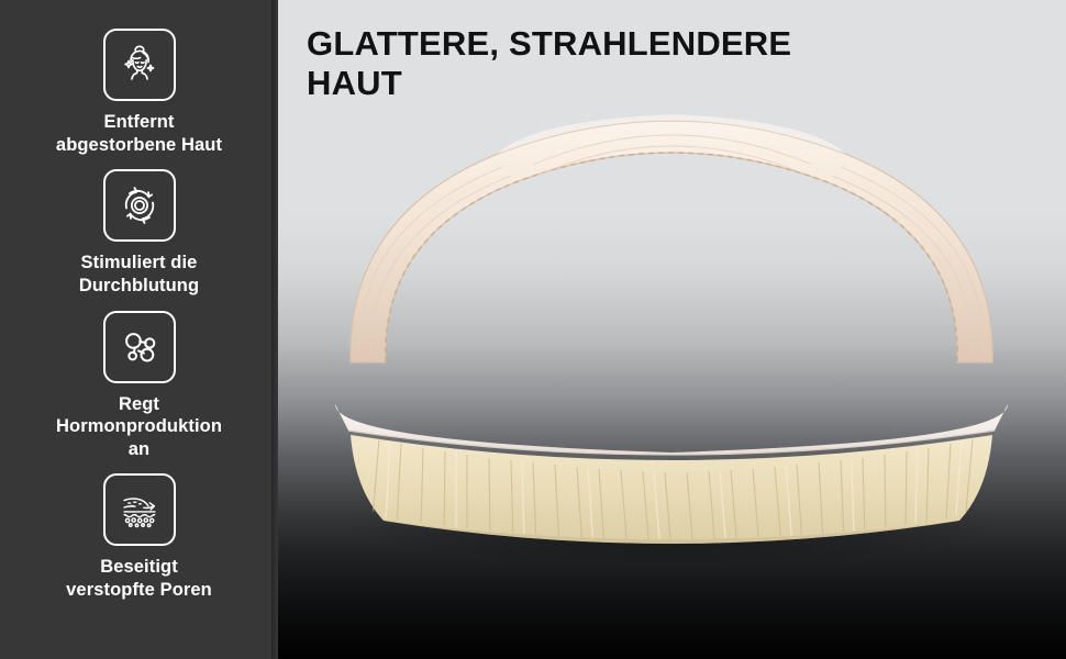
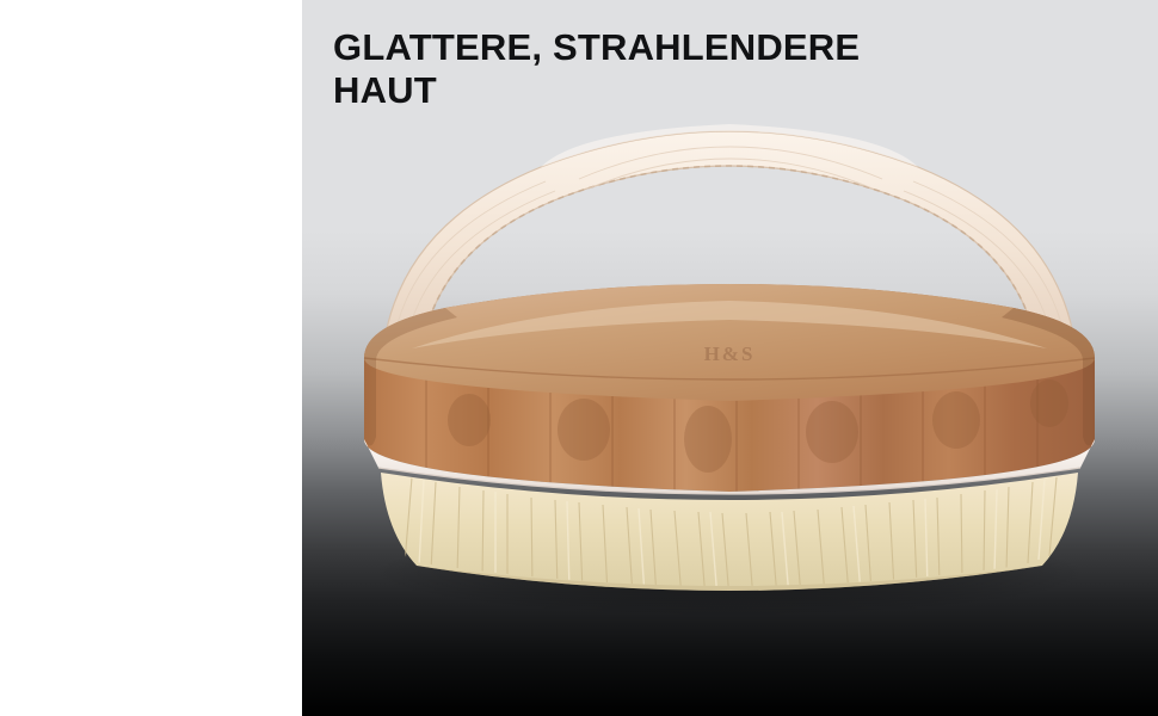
- Entfernt
- abgestorbene Haut
- Stimuliert die
- Durchblutung
- Regt
- Hormonproduktion
- an
- Beseitigt
- verstopfte Poren
  GLATTERE, STRAHLENDERE
  HAUT
+ H&S
